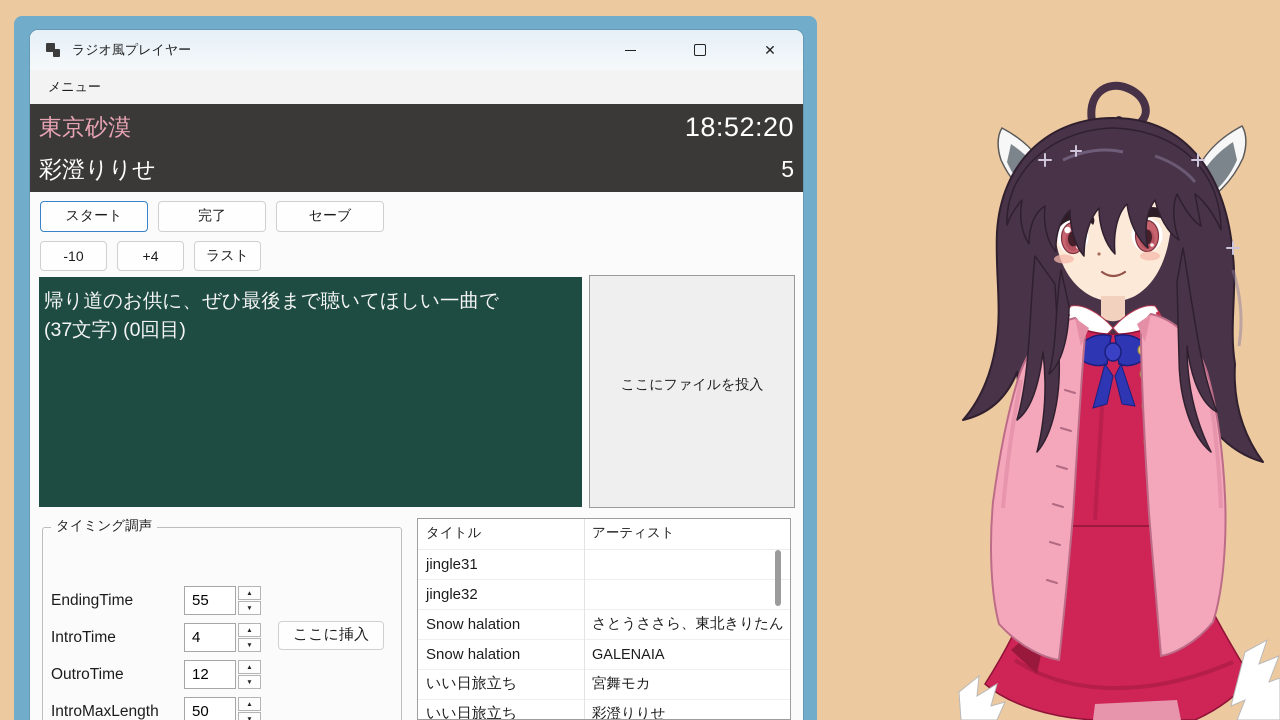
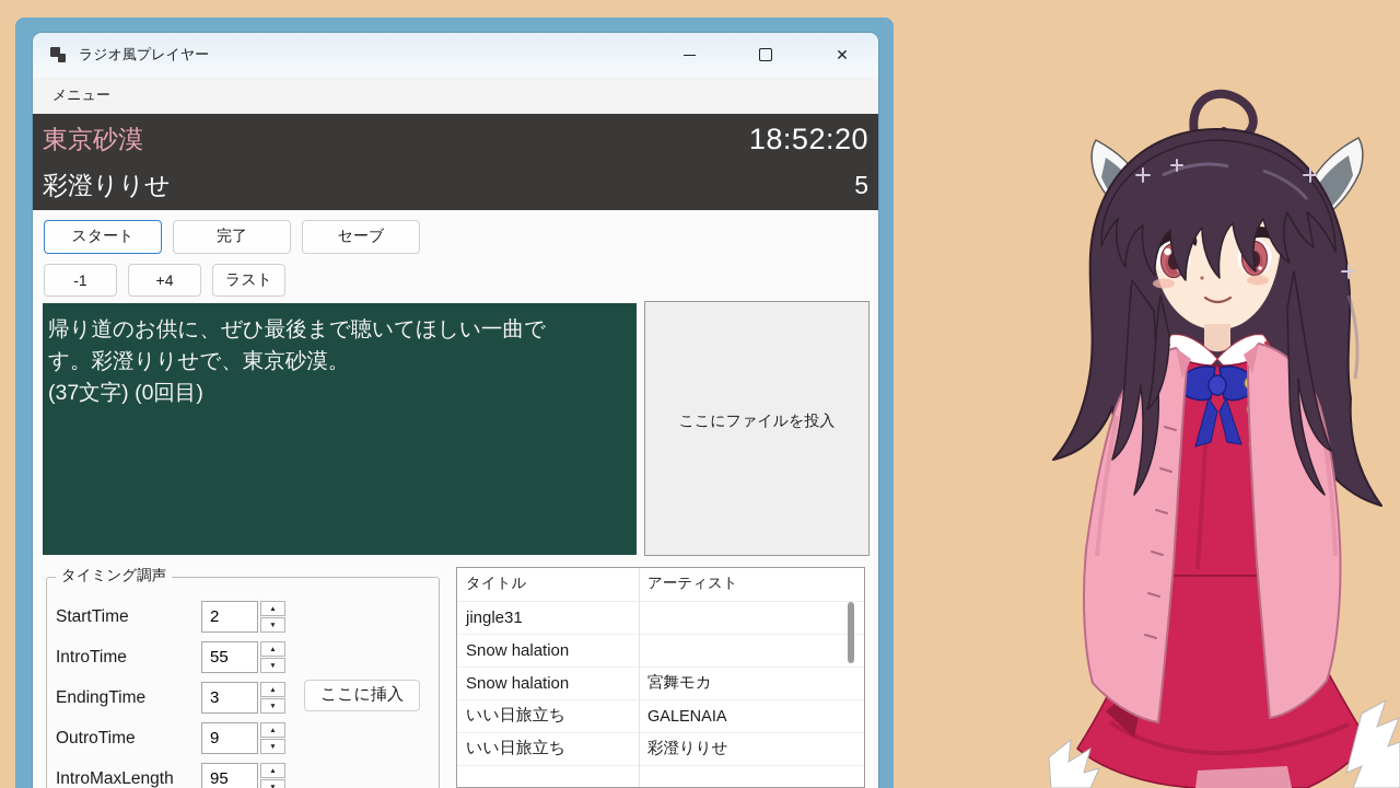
  ラジオ風プレイヤー
  ✕
  メニュー
  東京砂漠
  18:52:20
  彩澄りりせ
  5
  スタート
  完了
  セーブ
- -10
+ -1
  +4
  ラスト
  帰り道のお供に、ぜひ最後まで聴いてほしい一曲で
+ す。彩澄りりせで、東京砂漠。
  (37文字) (0回目)
  ここにファイルを投入
  タイミング調声
+ StartTime
+ 2
- EndingTime
+ IntroTime
  55
- IntroTime
+ EndingTime
- 4
+ 3
  OutroTime
- 12
+ 9
  IntroMaxLength
- 50
+ 95
  ここに挿入
  タイトル
  アーティスト
  jingle31
- jingle32
  Snow halation
- さとうささら、東北きりたん
  Snow halation
- GALENAIA
+ 宮舞モカ
  いい日旅立ち
- 宮舞モカ
+ GALENAIA
  いい日旅立ち
  彩澄りりせ
